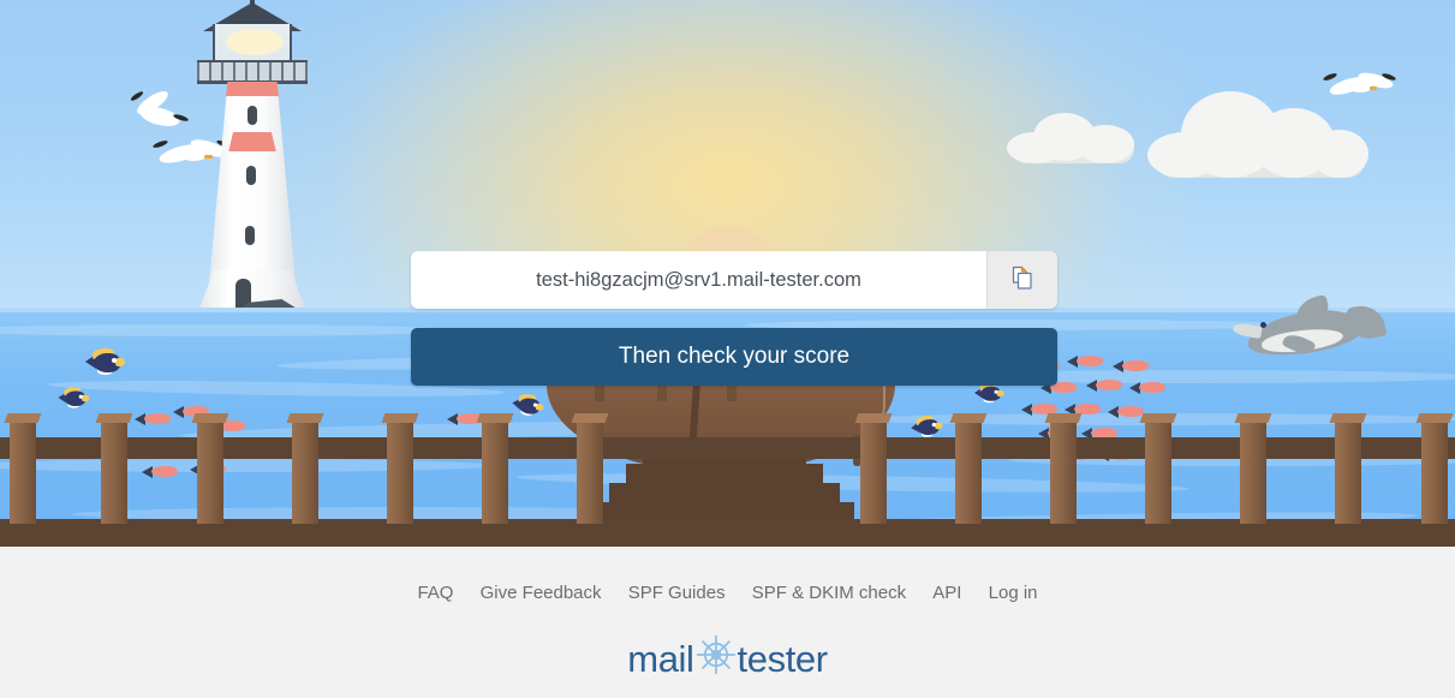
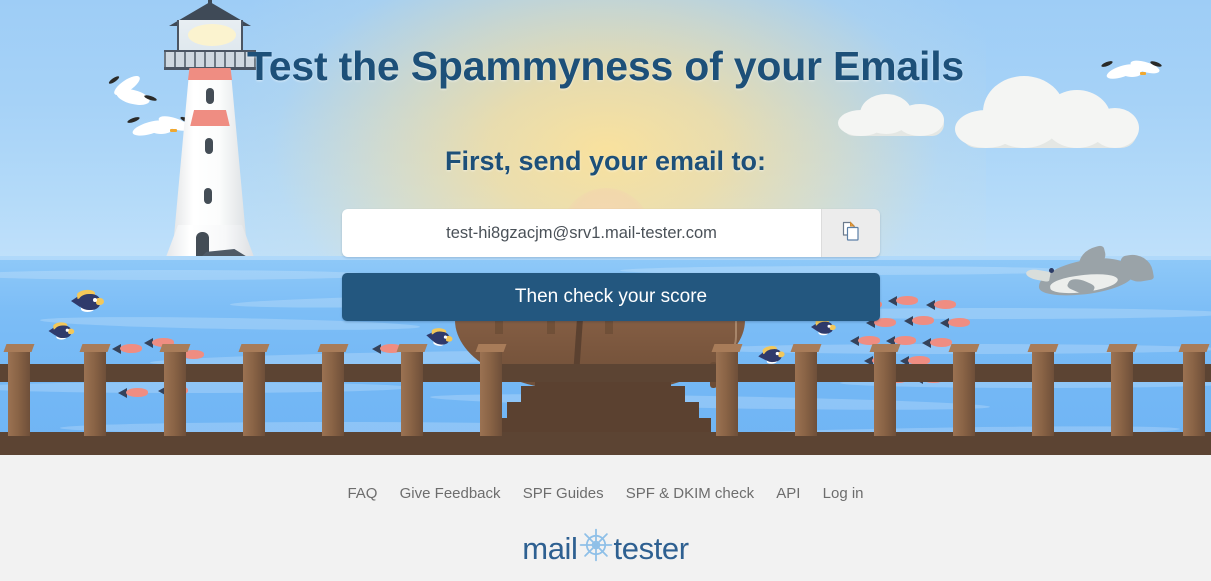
+ Test the Spammyness of your Emails
+ First, send your email to:
  test-hi8gzacjm@srv1.mail-tester.com
  Then check your score
  FAQ Give Feedback SPF Guides SPF & DKIM check API Log in
  mail tester
